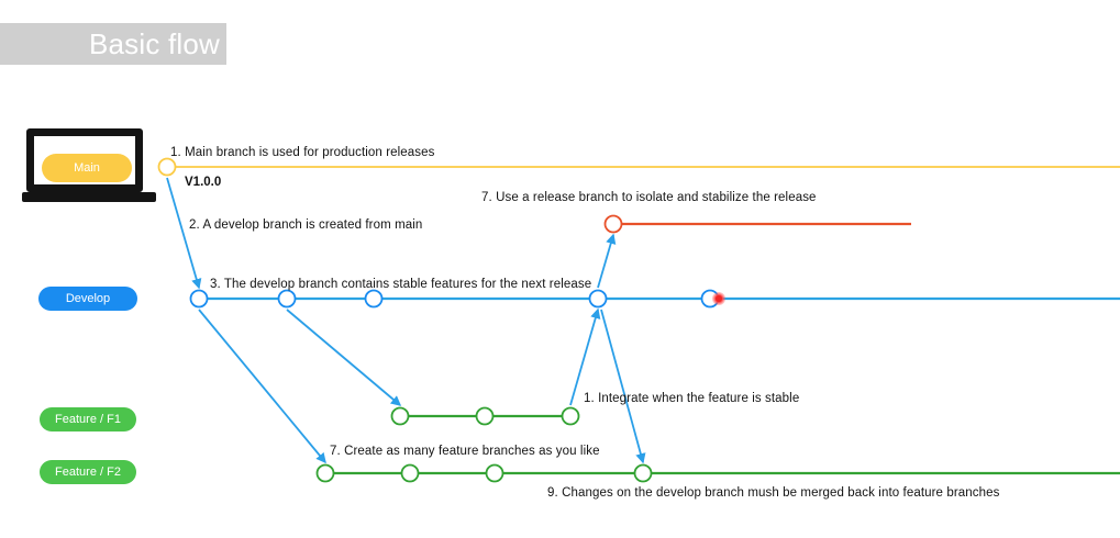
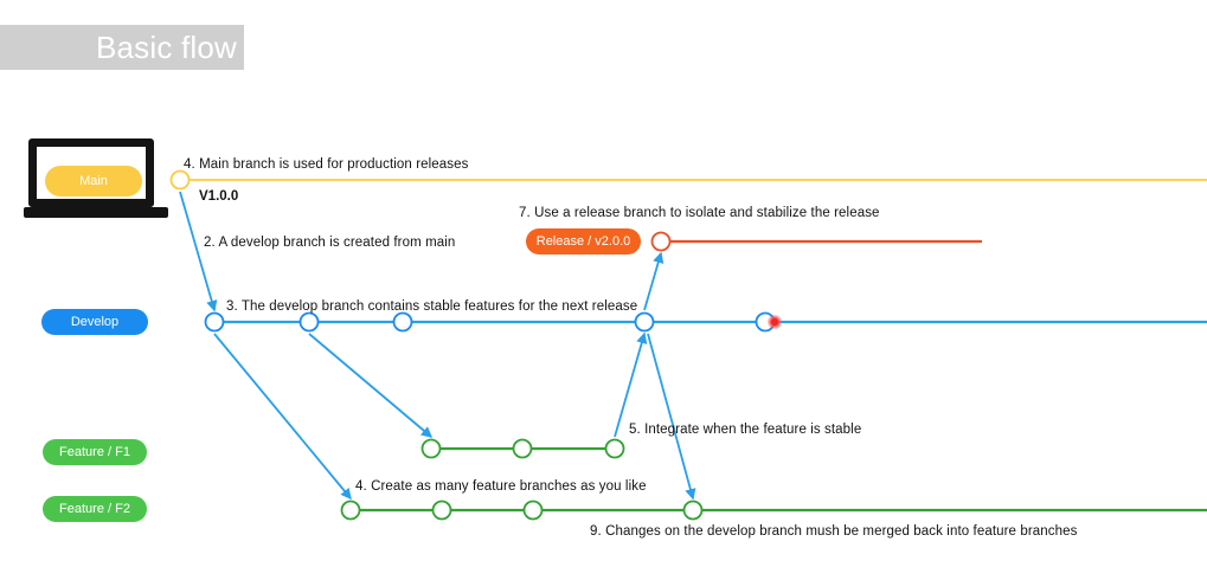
  Basic flow
  Main
  Develop
+ Release / v2.0.0
  Feature / F1
  Feature / F2
  V1.0.0
- 1. Main branch is used for production releases
+ 4. Main branch is used for production releases
  2. A develop branch is created from main
  3. The develop branch contains stable features for the next release
- 7. Create as many feature branches as you like
+ 4. Create as many feature branches as you like
- 1. Integrate when the feature is stable
+ 5. Integrate when the feature is stable
  9. Changes on the develop branch mush be merged back into feature branches
  7. Use a release branch to isolate and stabilize the release
